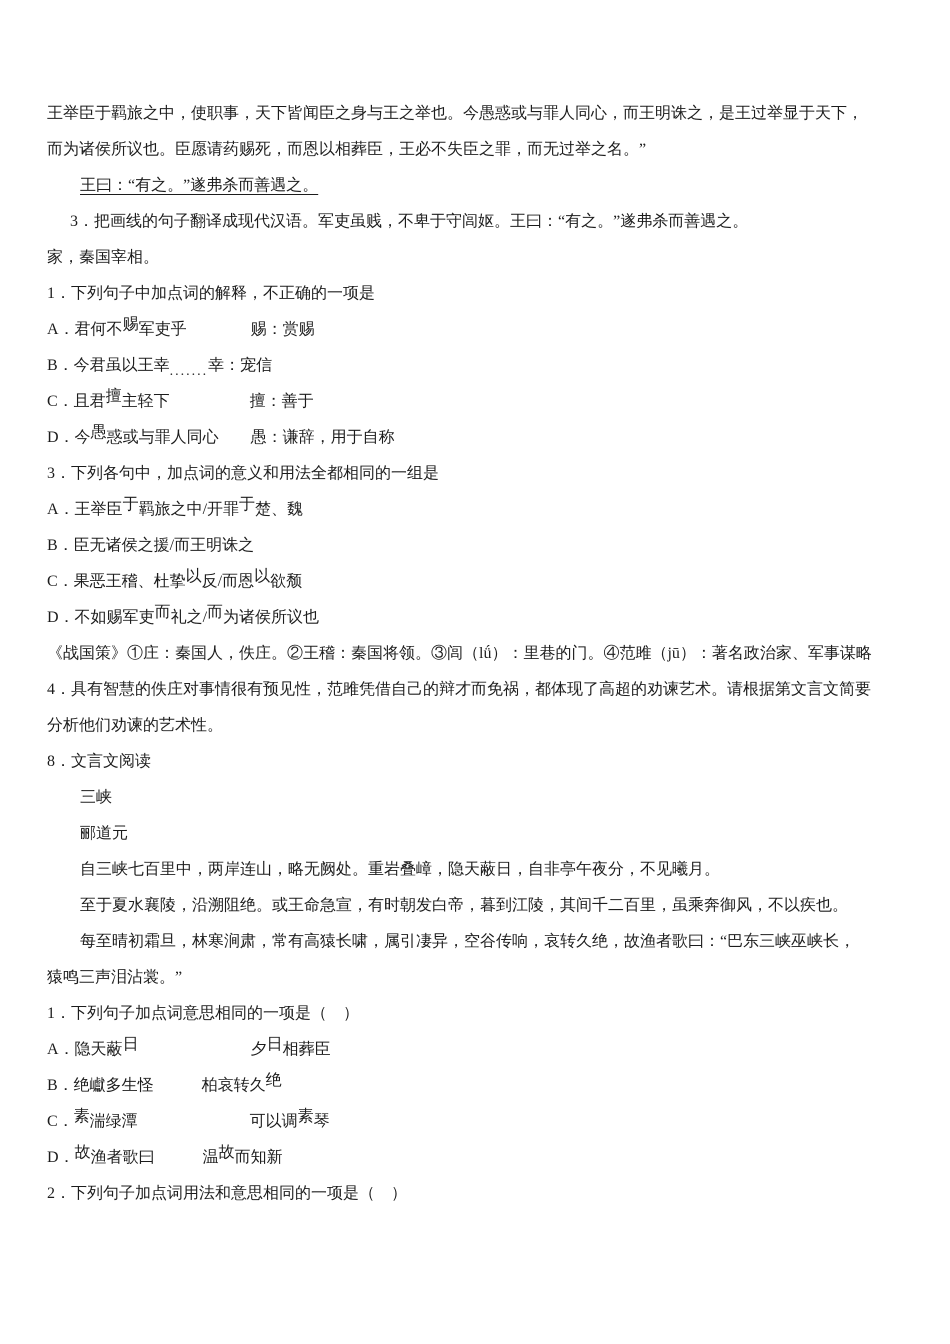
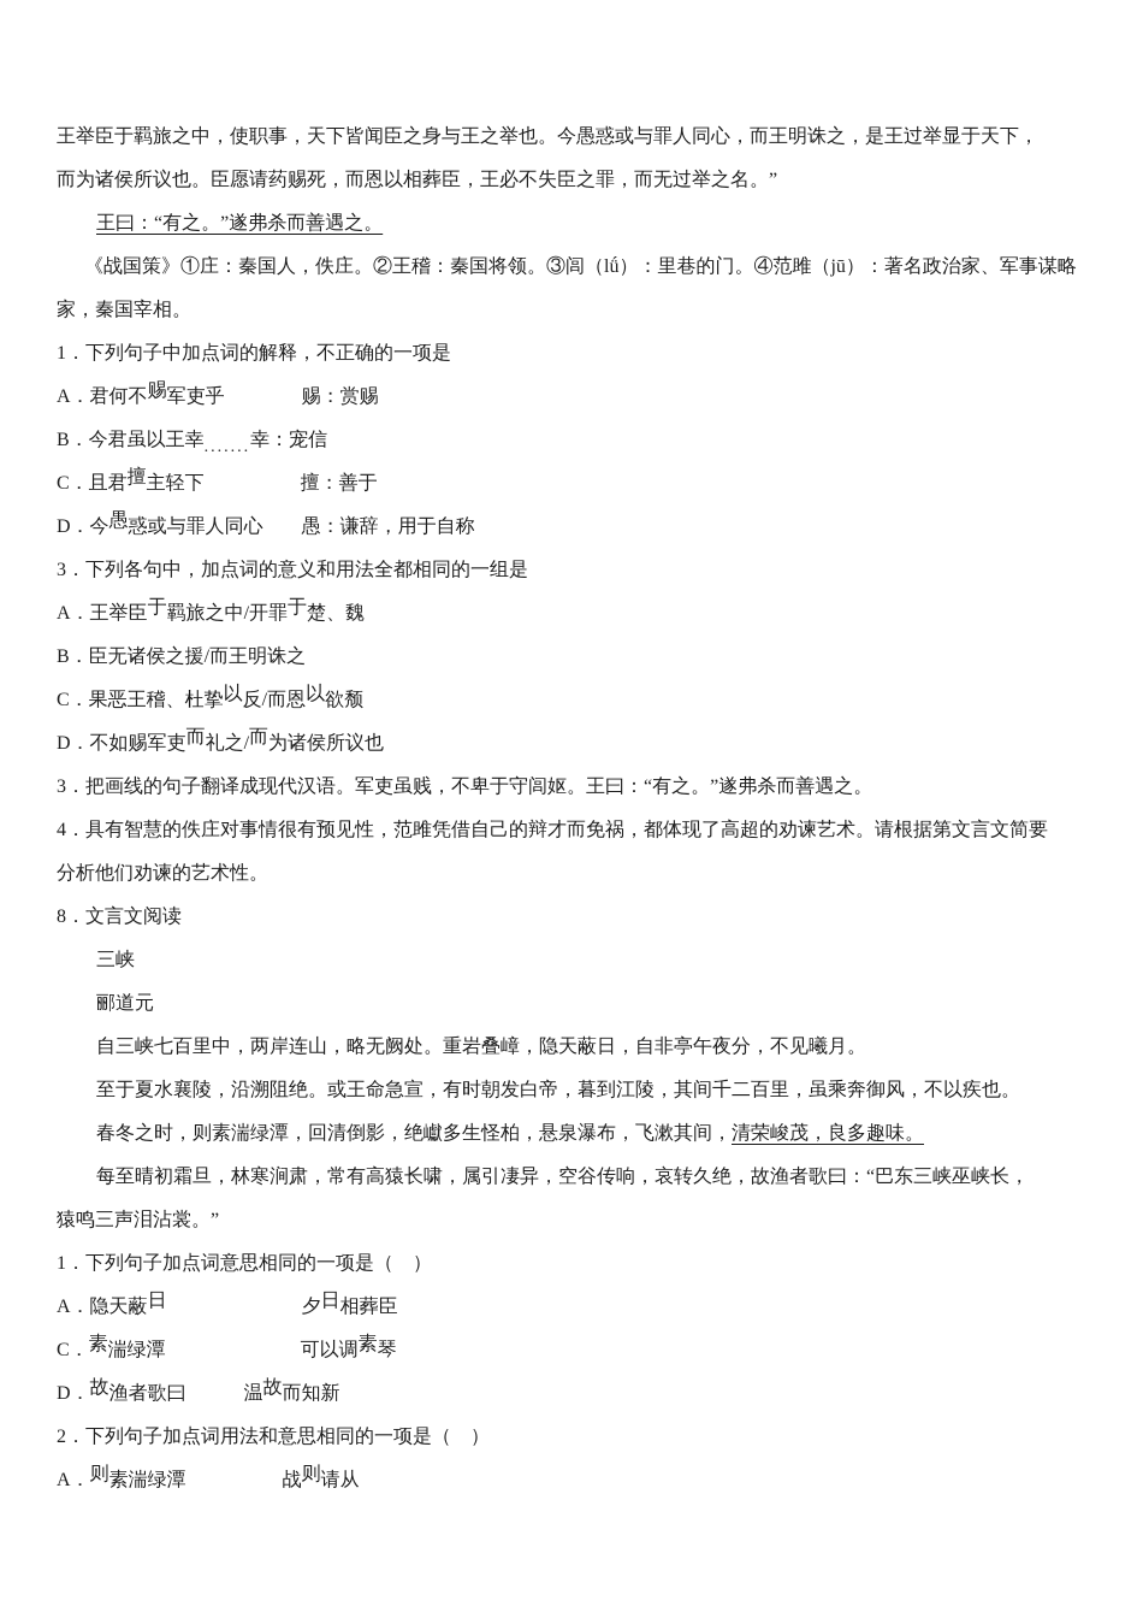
  王举臣于羁旅之中，使职事，天下皆闻臣之身与王之举也。今愚惑或与罪人同心，而王明诛之，是王过举显于天下，
  而为诸侯所议也。臣愿请药赐死，而恩以相葬臣，王必不失臣之罪，而无过举之名。”
  王曰：“有之。”遂弗杀而善遇之。
- 3．把画线的句子翻译成现代汉语。军吏虽贱，不卑于守闾妪。王曰：“有之。”遂弗杀而善遇之。
+ 《战国策》①庄：秦国人，佚庄。②王稽：秦国将领。③闾（lǘ）：里巷的门。④范雎（jū）：著名政治家、军事谋略
  家，秦国宰相。
  1．下列句子中加点词的解释，不正确的一项是
  A．君何不赐军吏乎 赐：赏赐
  B．今君虽以王幸.......幸：宠信
  C．且君擅主轻下 擅：善于
  D．今愚惑或与罪人同心 愚：谦辞，用于自称
  3．下列各句中，加点词的意义和用法全都相同的一组是
  A．王举臣于羁旅之中/开罪于楚、魏
  B．臣无诸侯之援/而王明诛之
  C．果恶王稽、杜挚以反/而恩以欲颓
  D．不如赐军吏而礼之/而为诸侯所议也
- 《战国策》①庄：秦国人，佚庄。②王稽：秦国将领。③闾（lǘ）：里巷的门。④范雎（jū）：著名政治家、军事谋略
+ 3．把画线的句子翻译成现代汉语。军吏虽贱，不卑于守闾妪。王曰：“有之。”遂弗杀而善遇之。
  4．具有智慧的佚庄对事情很有预见性，范雎凭借自己的辩才而免祸，都体现了高超的劝谏艺术。请根据第文言文简要
  分析他们劝谏的艺术性。
  8．文言文阅读
  三峡
  郦道元
  自三峡七百里中，两岸连山，略无阙处。重岩叠嶂，隐天蔽日，自非亭午夜分，不见曦月。
  至于夏水襄陵，沿溯阻绝。或王命急宣，有时朝发白帝，暮到江陵，其间千二百里，虽乘奔御风，不以疾也。
+ 春冬之时，则素湍绿潭，回清倒影，绝巘多生怪柏，悬泉瀑布，飞漱其间，清荣峻茂，良多趣味。
  每至晴初霜旦，林寒涧肃，常有高猿长啸，属引凄异，空谷传响，哀转久绝，故渔者歌曰：“巴东三峡巫峡长，
  猿鸣三声泪沾裳。”
  1．下列句子加点词意思相同的一项是（ ）
  A．隐天蔽日 夕日相葬臣
- B．绝巘多生怪 柏哀转久绝
  C．素湍绿潭 可以调素琴
  D．故渔者歌曰 温故而知新
  2．下列句子加点词用法和意思相同的一项是（ ）
+ A．则素湍绿潭 战则请从
